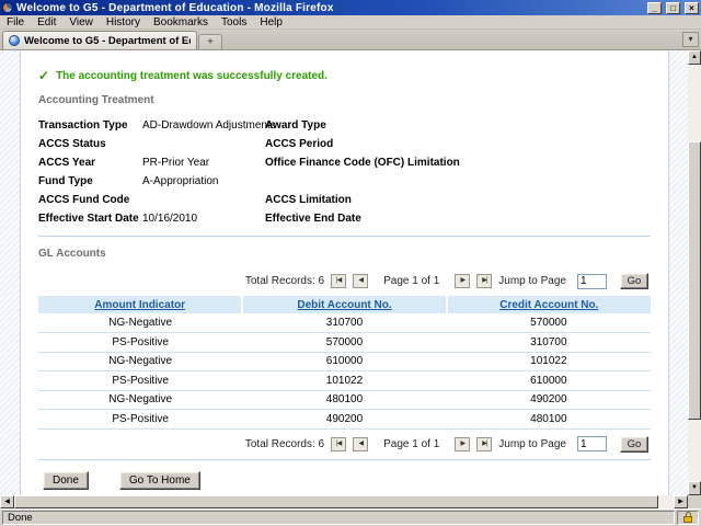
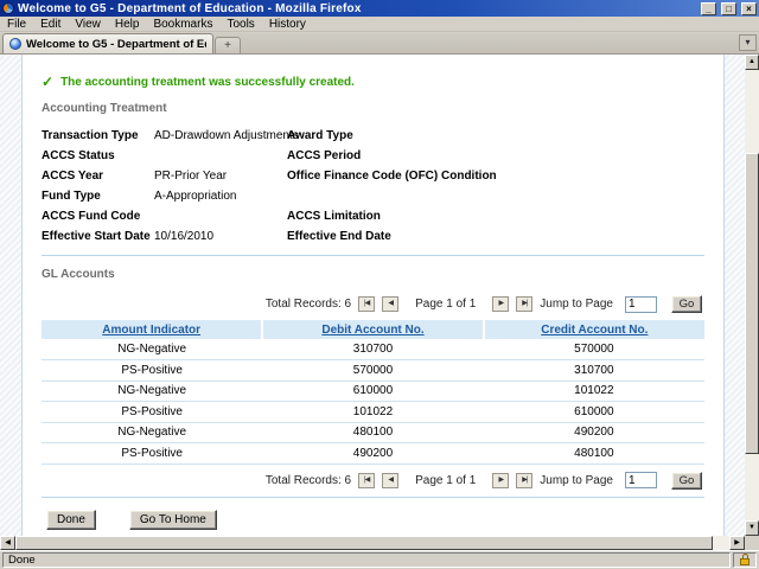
  Welcome to G5 - Department of Education - Mozilla Firefox
  _
  □
  ×
  File
  Edit
  View
- History
+ Help
  Bookmarks
  Tools
- Help
+ History
  Welcome to G5 - Department of E
  +
  ▾
  ✓
  The accounting treatment was successfully created.
  Accounting Treatment
  Transaction Type
  AD-Drawdown Adjustmen
  Award Type
  ACCS Status
  ACCS Period
  ACCS Year
  PR-Prior Year
- Office Finance Code (OFC) Limitation
+ Office Finance Code (OFC) Condition
  Fund Type
  A-Appropriation
  ACCS Fund Code
  ACCS Limitation
  Effective Start Date
  10/16/2010
  Effective End Date
  GL Accounts
  Total Records: 6
  Page 1 of 1
  Jump to Page
  1
  Go
  Amount Indicator	Debit Account No.	Credit Account No.
  NG-Negative	310700	570000
  PS-Positive	570000	310700
  NG-Negative	610000	101022
  PS-Positive	101022	610000
  NG-Negative	480100	490200
  PS-Positive	490200	480100
  Total Records: 6
  Page 1 of 1
  Jump to Page
  1
  Go
  Done
  Go To Home
  Done
